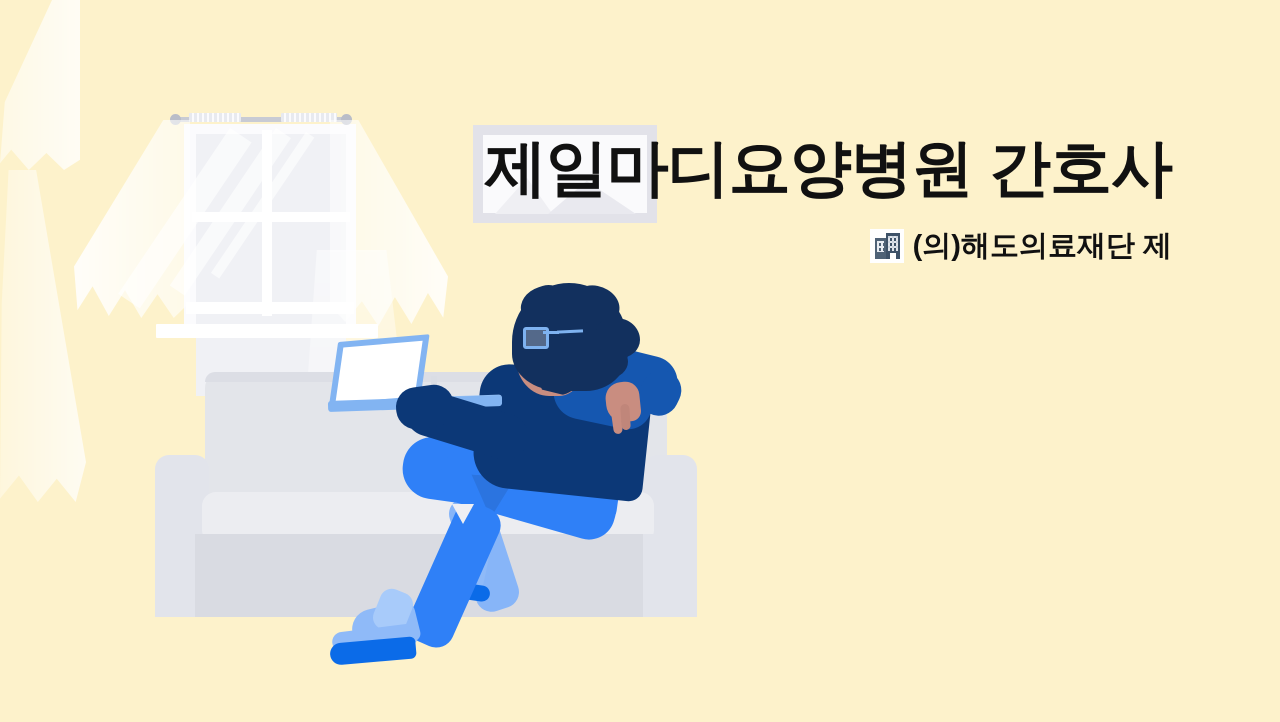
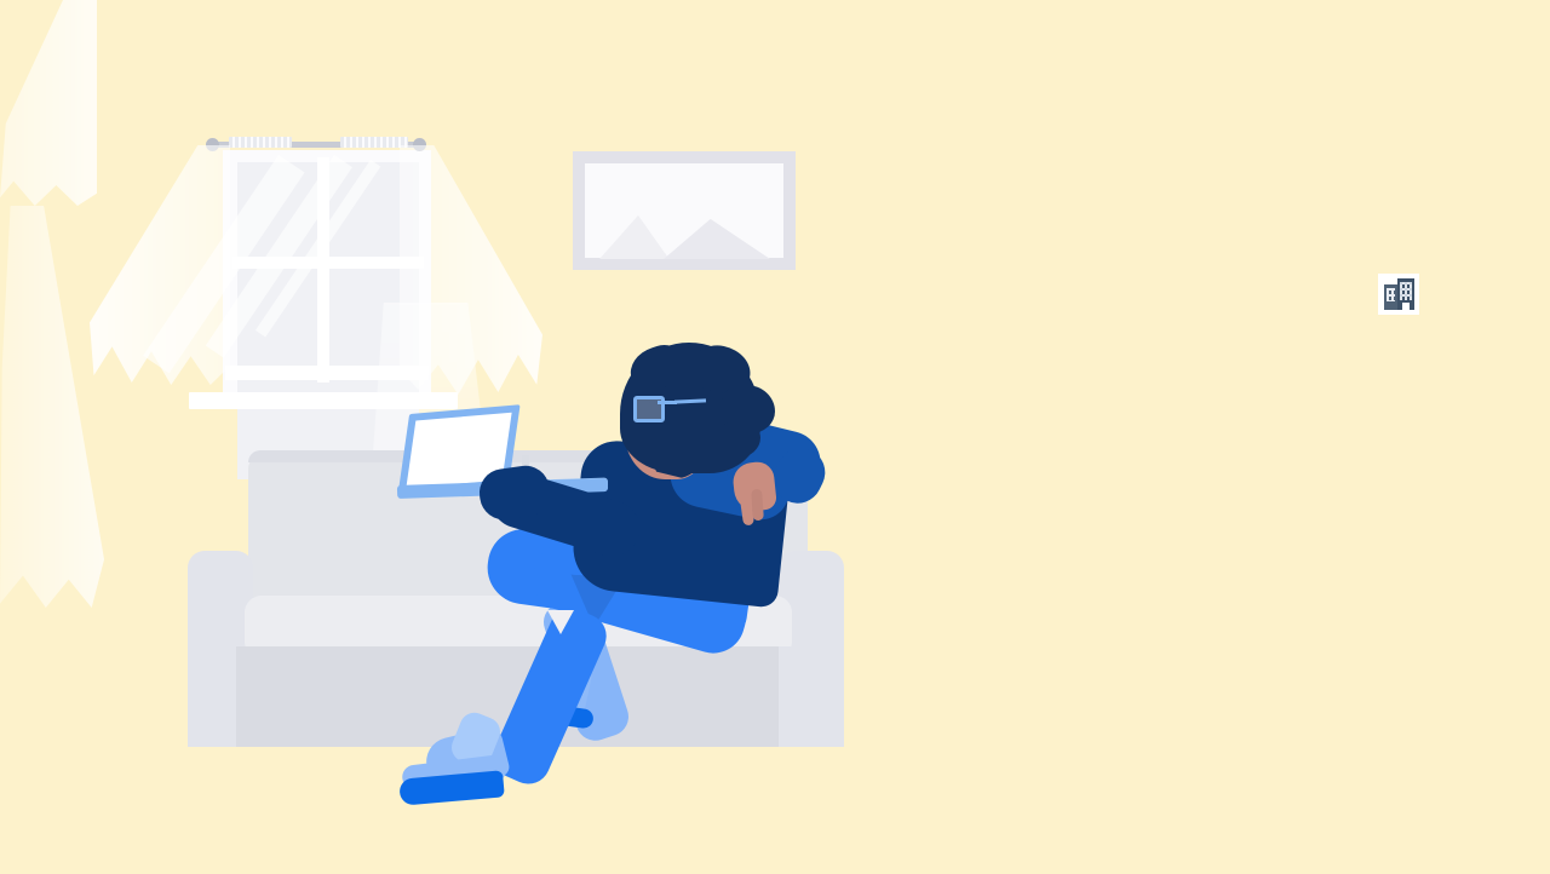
- 제일마디요양병원 간호사
- (의)해도의료재단 제
